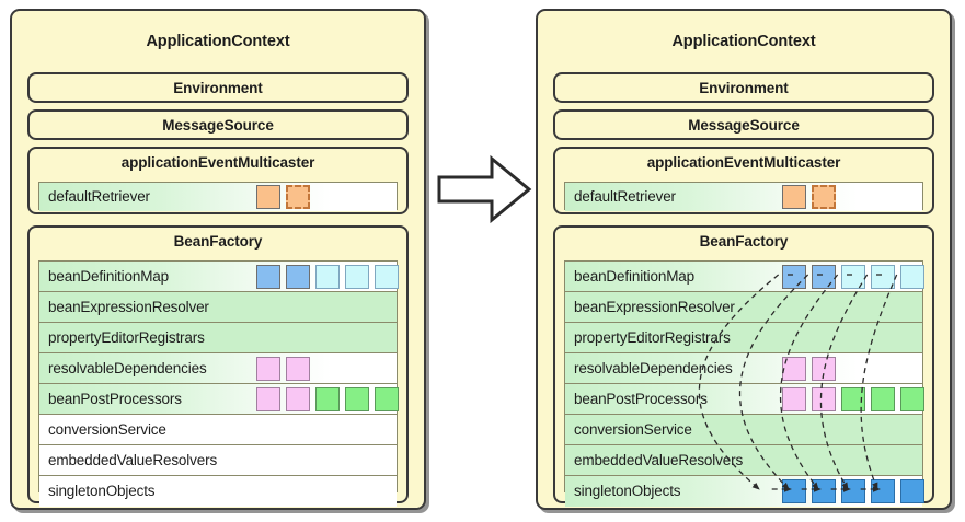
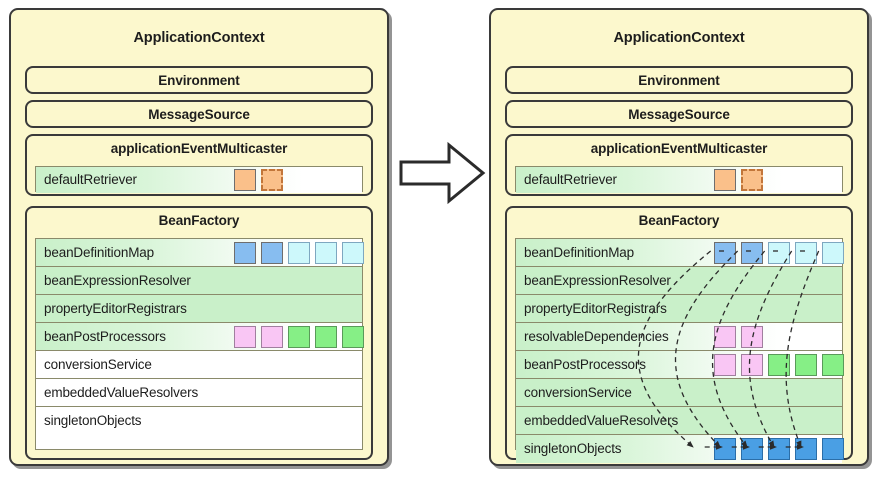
  ApplicationContext
  Environment
  MessageSource
  applicationEventMulticaster
  defaultRetriever
  BeanFactory
  beanDefinitionMap
  beanExpressionResolver
  propertyEditorRegistrars
- resolvableDependencies
  beanPostProcessors
  conversionService
  embeddedValueResolvers
  singletonObjects
  ApplicationContext
  Environment
  MessageSource
  applicationEventMulticaster
  defaultRetriever
  BeanFactory
  beanDefinitionMap
  beanExpressionResolver
  propertyEditorRegistrars
  resolvableDependecies
  beanPostProcessors
  conversionService
  embeddedValueResolvers
  singletonObjects
